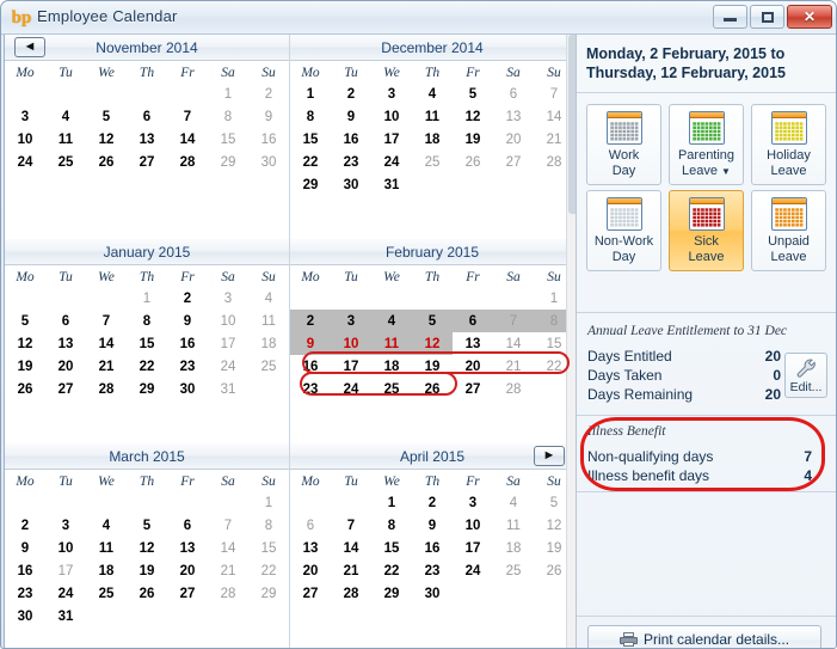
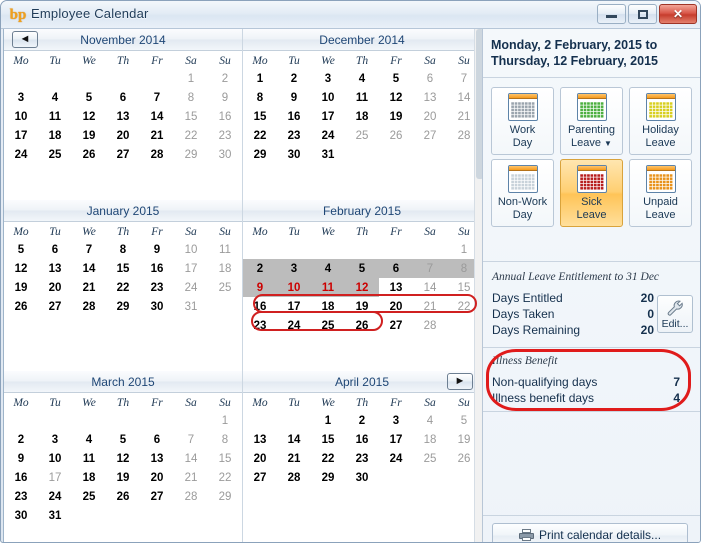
  bp
  Employee Calendar
  ✕
  ◄
  November 2014
  Mo	Tu	We	Th	Fr	Sa	Su
  					1	2
  3	4	5	6	7	8	9
  10	11	12	13	14	15	16
+ 17	18	19	20	21	22	23
  24	25	26	27	28	29	30
  December 2014
  Mo	Tu	We	Th	Fr	Sa	Su
  1	2	3	4	5	6	7
  8	9	10	11	12	13	14
  15	16	17	18	19	20	21
  22	23	24	25	26	27	28
  29	30	31
  January 2015
  Mo	Tu	We	Th	Fr	Sa	Su
- 			1	2	3	4
  5	6	7	8	9	10	11
  12	13	14	15	16	17	18
  19	20	21	22	23	24	25
  26	27	28	29	30	31
  February 2015
  Mo	Tu	We	Th	Fr	Sa	Su
  						1
  2	3	4	5	6	7	8
  9	10	11	12	13	14	15
  16	17	18	19	20	21	22
  23	24	25	26	27	28
  March 2015
  Mo	Tu	We	Th	Fr	Sa	Su
  						1
  2	3	4	5	6	7	8
  9	10	11	12	13	14	15
  16	17	18	19	20	21	22
  23	24	25	26	27	28	29
  30	31
  April 2015
  ►
  Mo	Tu	We	Th	Fr	Sa	Su
  		1	2	3	4	5
- 6	7	8	9	10	11	12
  13	14	15	16	17	18	19
  20	21	22	23	24	25	26
  27	28	29	30
  Monday, 2 February, 2015 to
  Thursday, 12 February, 2015
  Work
  Day
  Parenting
  Leave ▼
  Holiday
  Leave
  Non-Work
  Day
  Sick
  Leave
  Unpaid
  Leave
  Annual Leave Entitlement to 31 Dec
  Days Entitled
  20
  Days Taken
  0
  Days Remaining
  20
  Edit...
  Illness Benefit
  Non-qualifying days
  7
  Illness benefit days
  4
  Print calendar details...
